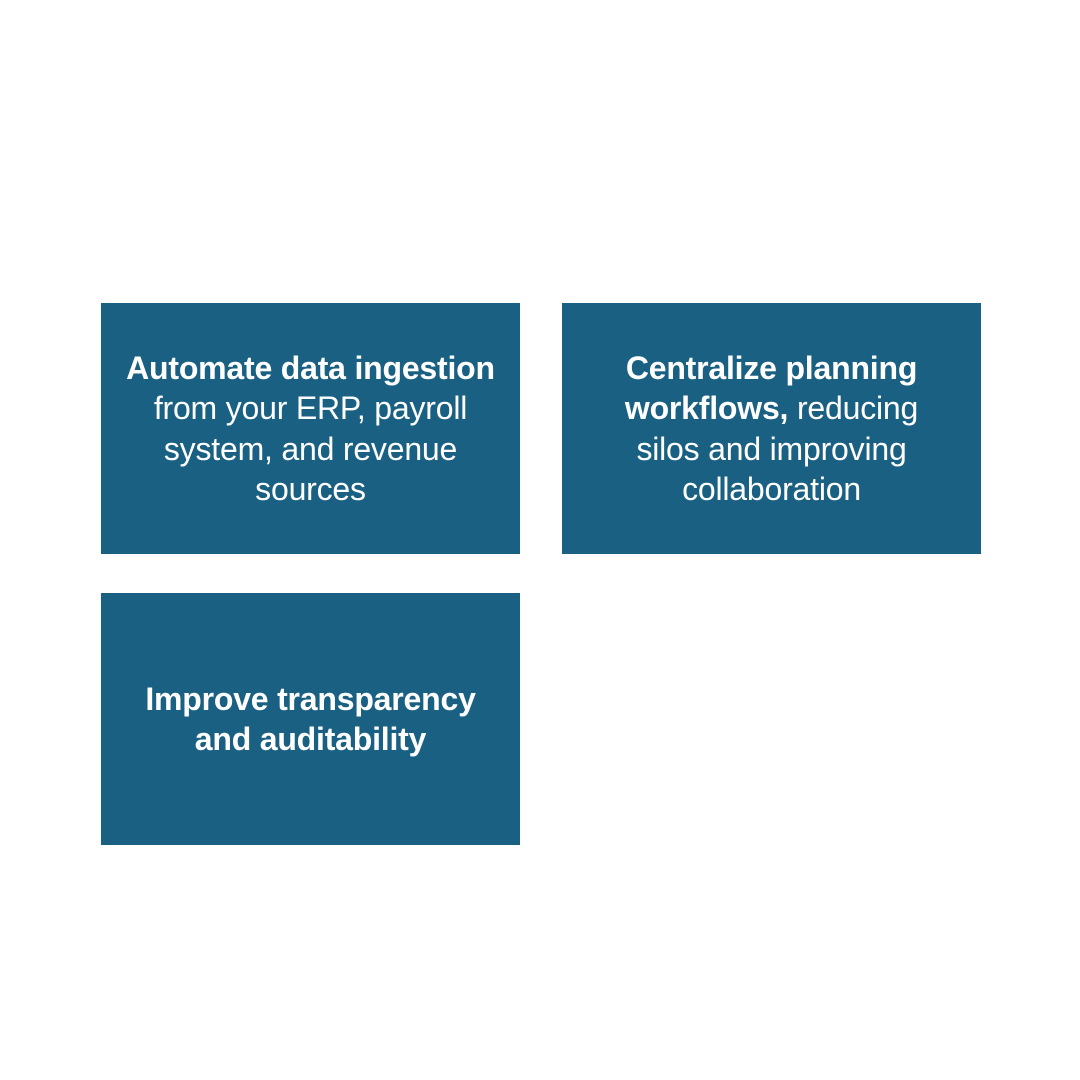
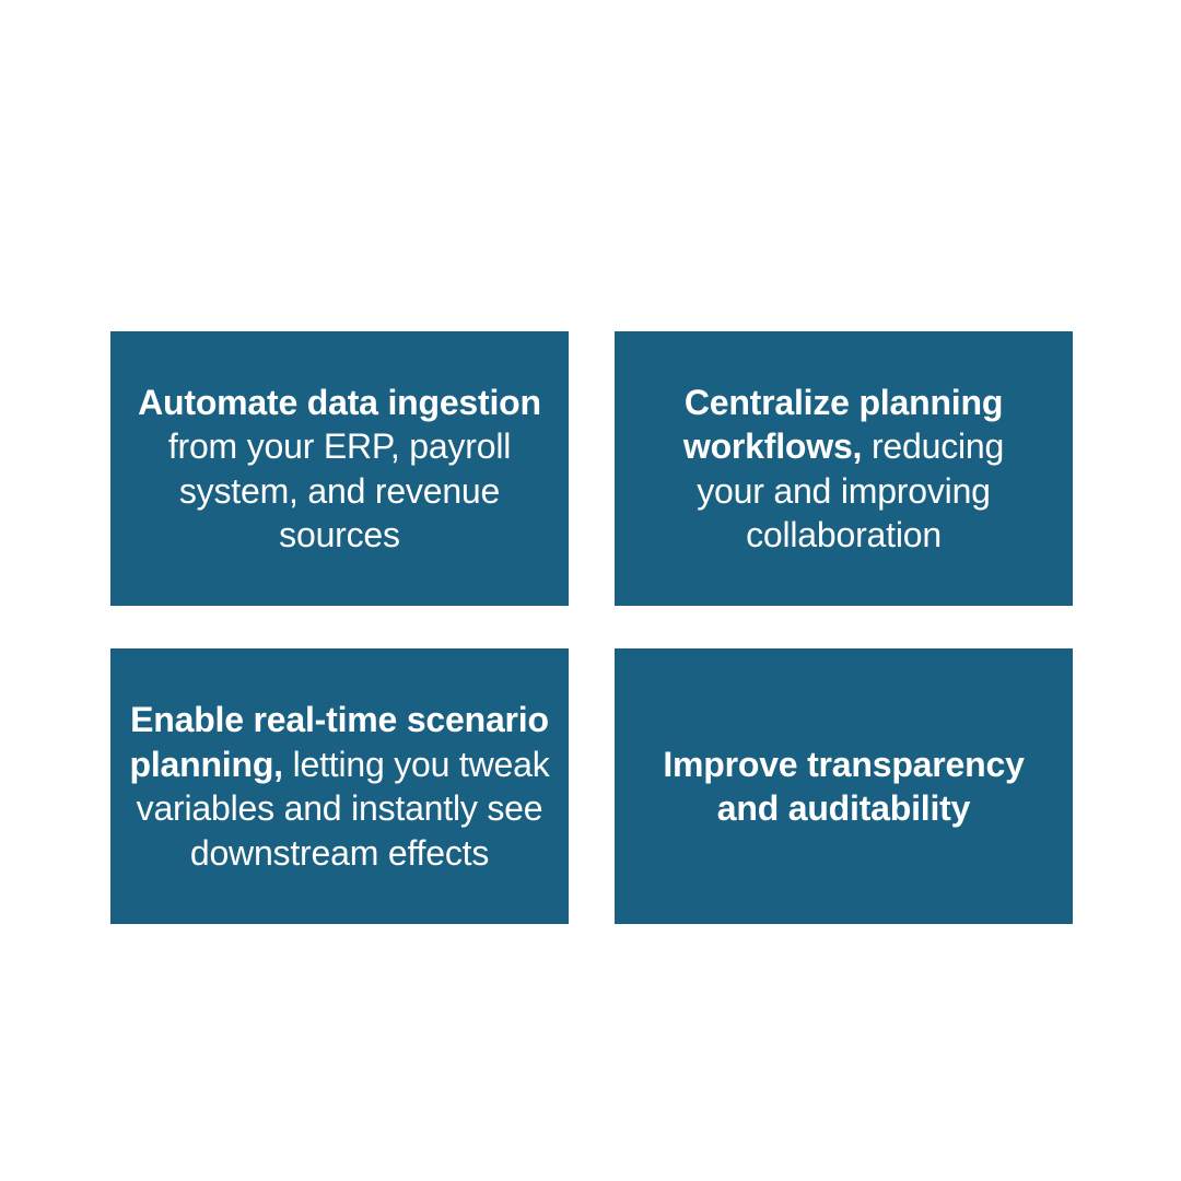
  Automate data ingestion from your ERP, payroll system, and revenue sources
- Centralize planning workflows, reducing silos and improving collaboration
+ Centralize planning workflows, reducing your and improving collaboration
+ Enable real-time scenario planning, letting you tweak variables and instantly see downstream effects
  Improve transparency and auditability
